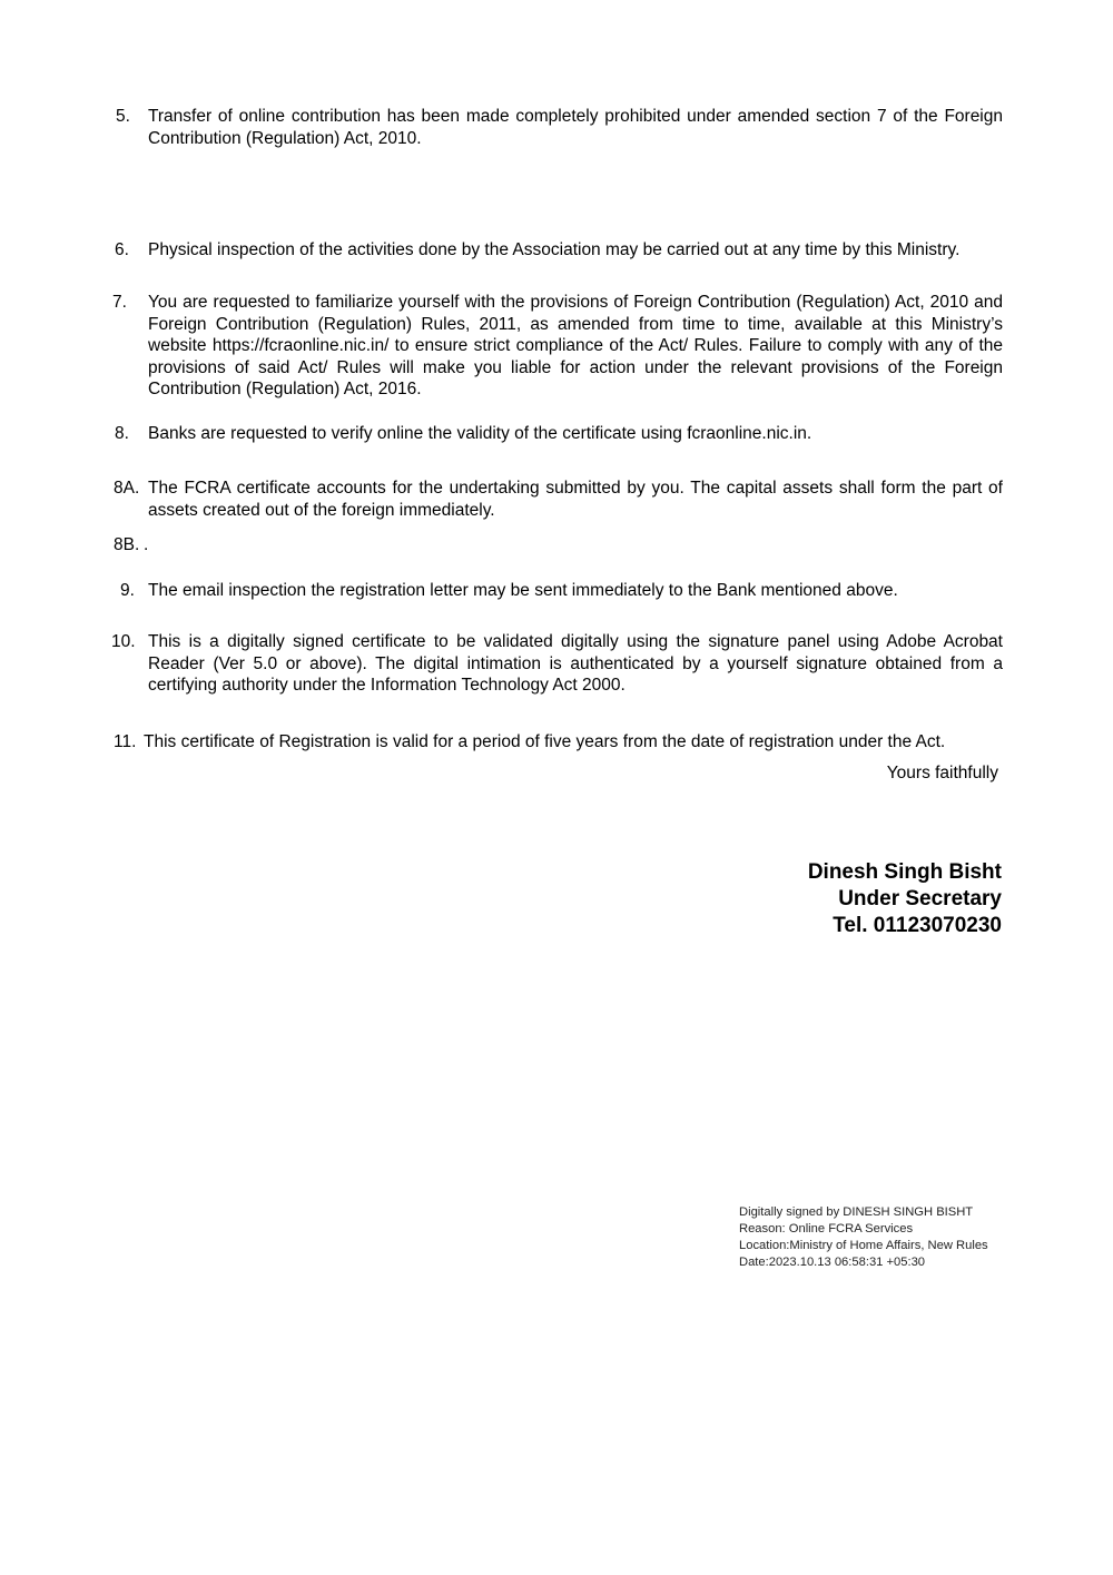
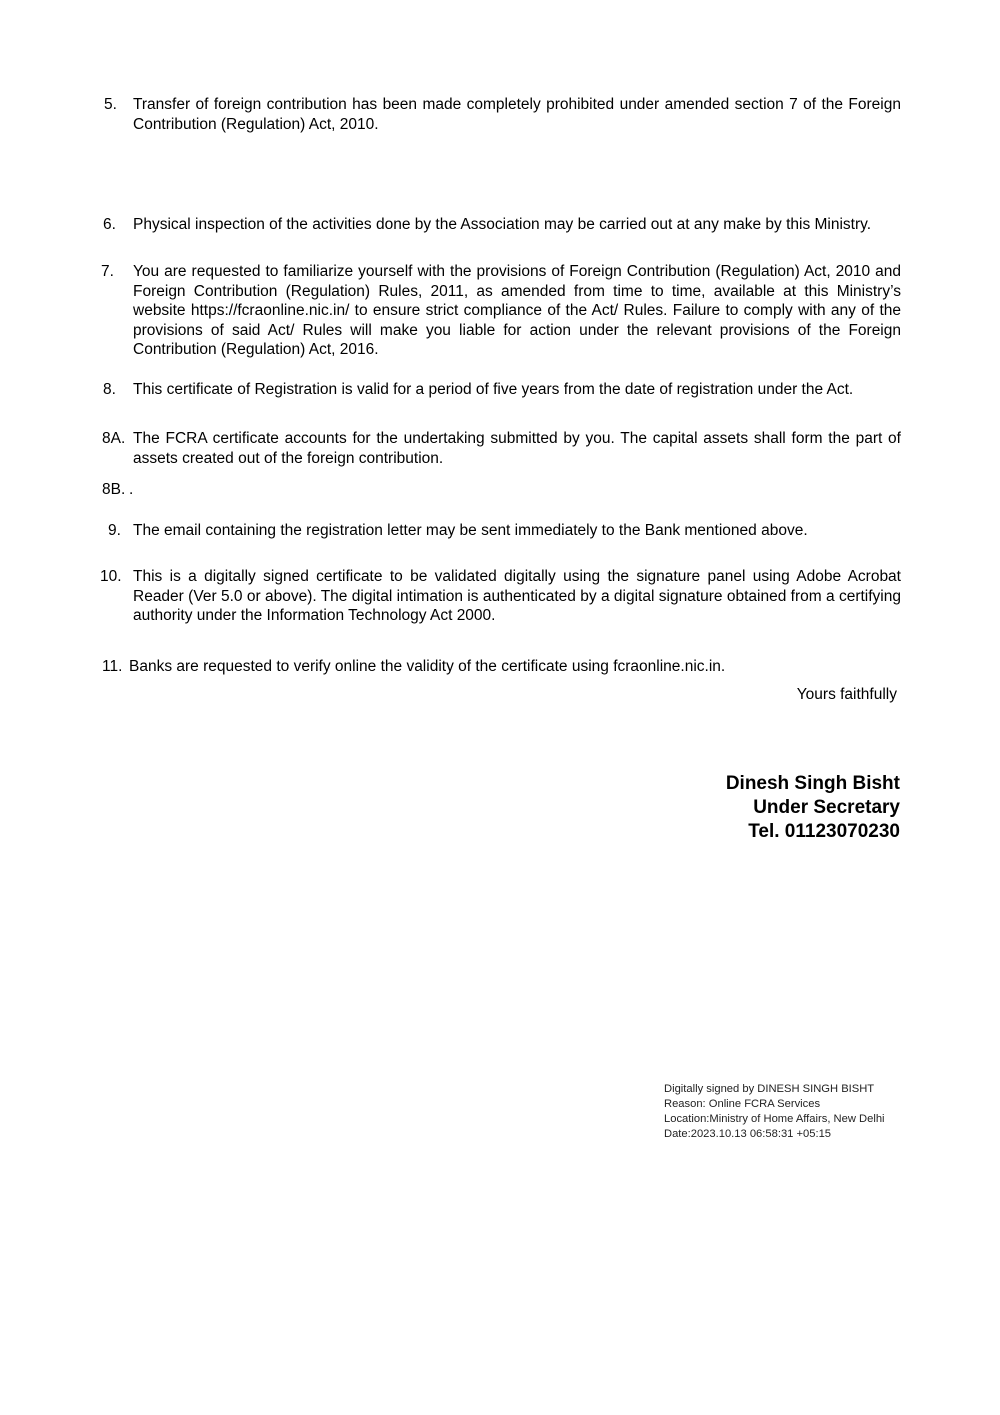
  5.
- Transfer of online contribution has been made completely prohibited under amended section 7 of the Foreign Contribution (Regulation) Act, 2010.
+ Transfer of foreign contribution has been made completely prohibited under amended section 7 of the Foreign Contribution (Regulation) Act, 2010.
  6.
- Physical inspection of the activities done by the Association may be carried out at any time by this Ministry.
+ Physical inspection of the activities done by the Association may be carried out at any make by this Ministry.
  7.
  You are requested to familiarize yourself with the provisions of Foreign Contribution (Regulation) Act, 2010 and Foreign Contribution (Regulation) Rules, 2011, as amended from time to time, available at this Ministry’s website https://fcraonline.nic.in/ to ensure strict compliance of the Act/ Rules. Failure to comply with any of the provisions of said Act/ Rules will make you liable for action under the relevant provisions of the Foreign Contribution (Regulation) Act, 2016.
  8.
- Banks are requested to verify online the validity of the certificate using fcraonline.nic.in.
+ This certificate of Registration is valid for a period of five years from the date of registration under the Act.
  8A.
- The FCRA certificate accounts for the undertaking submitted by you. The capital assets shall form the part of assets created out of the foreign immediately.
+ The FCRA certificate accounts for the undertaking submitted by you. The capital assets shall form the part of assets created out of the foreign contribution.
  8B.
  .
  9.
- The email inspection the registration letter may be sent immediately to the Bank mentioned above.
+ The email containing the registration letter may be sent immediately to the Bank mentioned above.
  10.
- This is a digitally signed certificate to be validated digitally using the signature panel using Adobe Acrobat Reader (Ver 5.0 or above). The digital intimation is authenticated by a yourself signature obtained from a certifying authority under the Information Technology Act 2000.
+ This is a digitally signed certificate to be validated digitally using the signature panel using Adobe Acrobat Reader (Ver 5.0 or above). The digital intimation is authenticated by a digital signature obtained from a certifying authority under the Information Technology Act 2000.
  11.
- This certificate of Registration is valid for a period of five years from the date of registration under the Act.
+ Banks are requested to verify online the validity of the certificate using fcraonline.nic.in.
  Yours faithfully
  Dinesh Singh Bisht
  Under Secretary
  Tel. 01123070230
  Digitally signed by DINESH SINGH BISHT
  Reason: Online FCRA Services
- Location:Ministry of Home Affairs, New Rules
+ Location:Ministry of Home Affairs, New Delhi
- Date:2023.10.13 06:58:31 +05:30
+ Date:2023.10.13 06:58:31 +05:15
